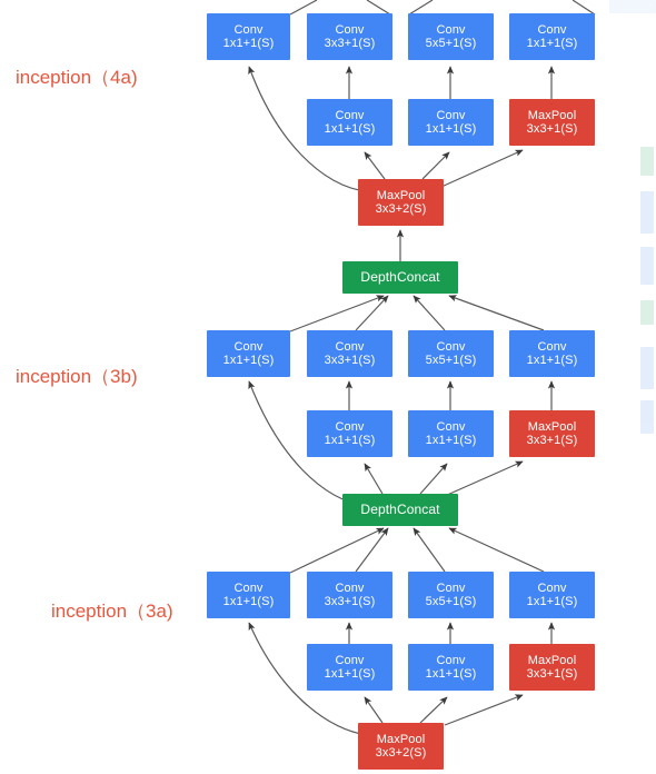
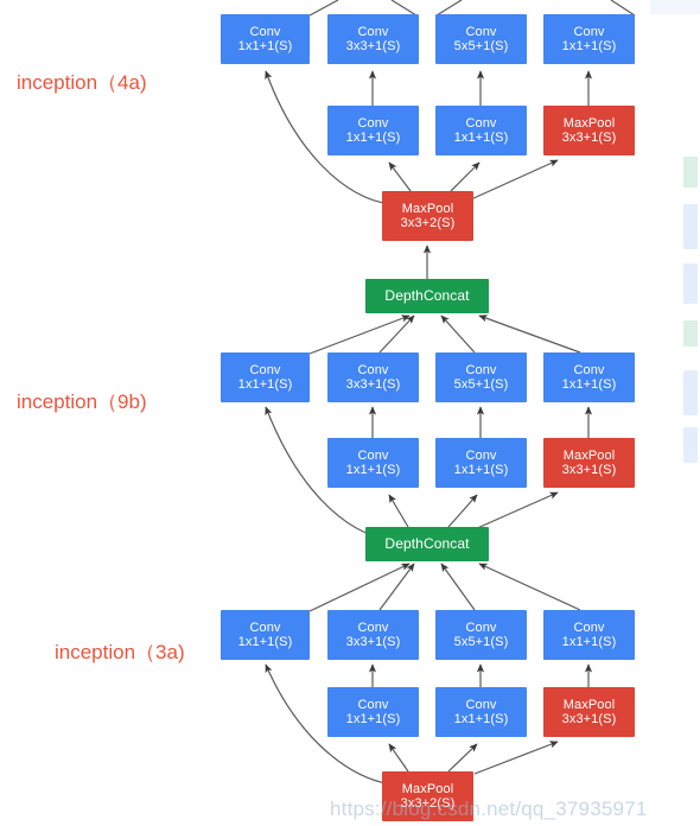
  Conv
  1x1+1(S)
  Conv
  3x3+1(S)
  Conv
  5x5+1(S)
  Conv
  1x1+1(S)
  Conv
  1x1+1(S)
  Conv
  1x1+1(S)
  MaxPool
  3x3+1(S)
  MaxPool
  3x3+2(S)
  DepthConcat
  Conv
  1x1+1(S)
  Conv
  3x3+1(S)
  Conv
  5x5+1(S)
  Conv
  1x1+1(S)
  Conv
  1x1+1(S)
  Conv
  1x1+1(S)
  MaxPool
  3x3+1(S)
  DepthConcat
  Conv
  1x1+1(S)
  Conv
  3x3+1(S)
  Conv
  5x5+1(S)
  Conv
  1x1+1(S)
  Conv
  1x1+1(S)
  Conv
  1x1+1(S)
  MaxPool
  3x3+1(S)
  MaxPool
  3x3+2(S)
  inception（4a)
- inception（3b)
+ inception（9b)
  inception（3a)
+ https://blog.csdn.net/qq_37935971
